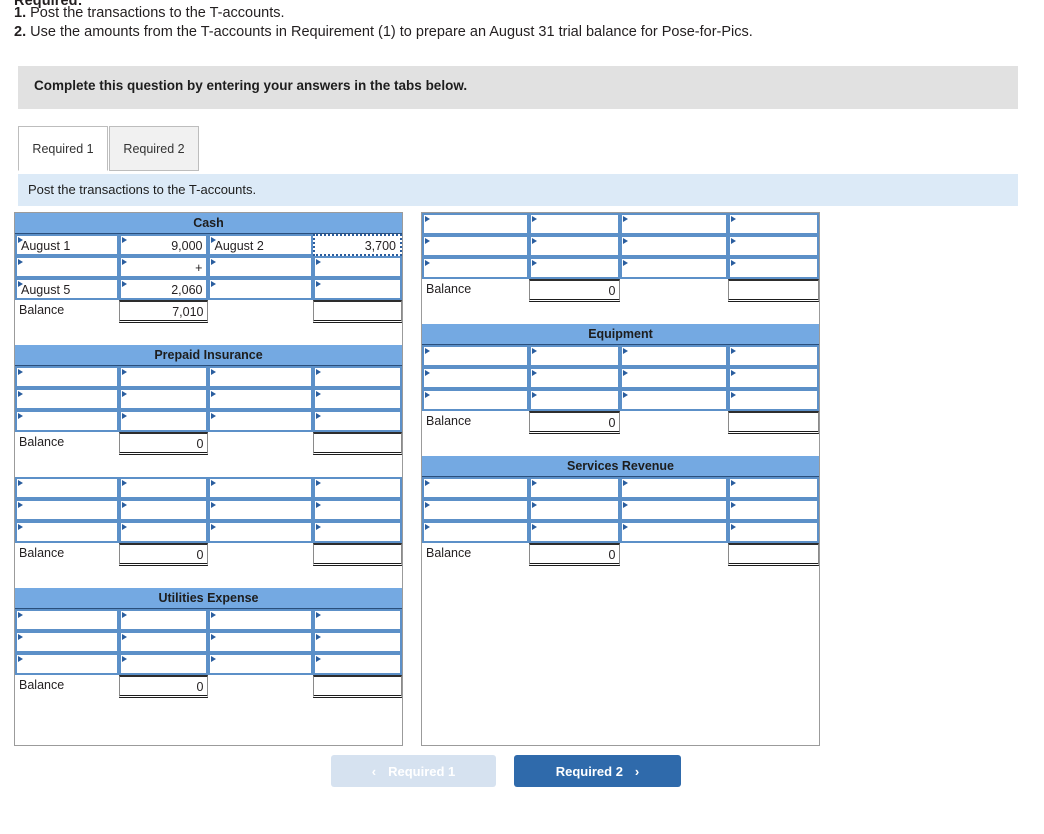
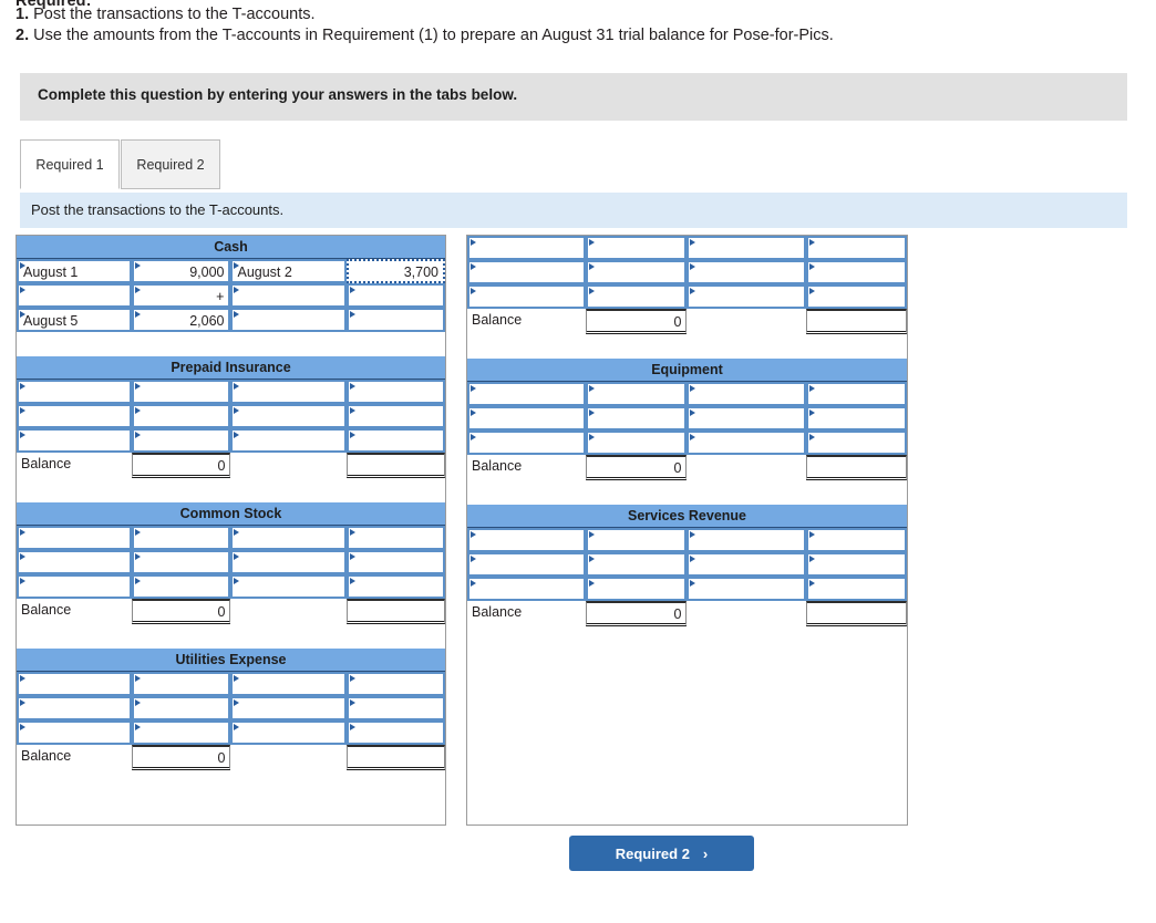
  Required:
  1. Post the transactions to the T-accounts.
  2. Use the amounts from the T-accounts in Requirement (1) to prepare an August 31 trial balance for Pose-for-Pics.
  Complete this question by entering your answers in the tabs below.
  Required 1
  Required 2
  Post the transactions to the T-accounts.
  Cash
  August 1	9,000	August 2	3,700
  	+
  August 5	2,060
- Balance	7,010
  Prepaid Insurance
  Balance	0
+ Common Stock
  Balance	0
  Utilities Expense
  Balance	0
  Balance	0
  Equipment
  Balance	0
  Services Revenue
  Balance	0
- ‹ Required 1
  Required 2 ›
